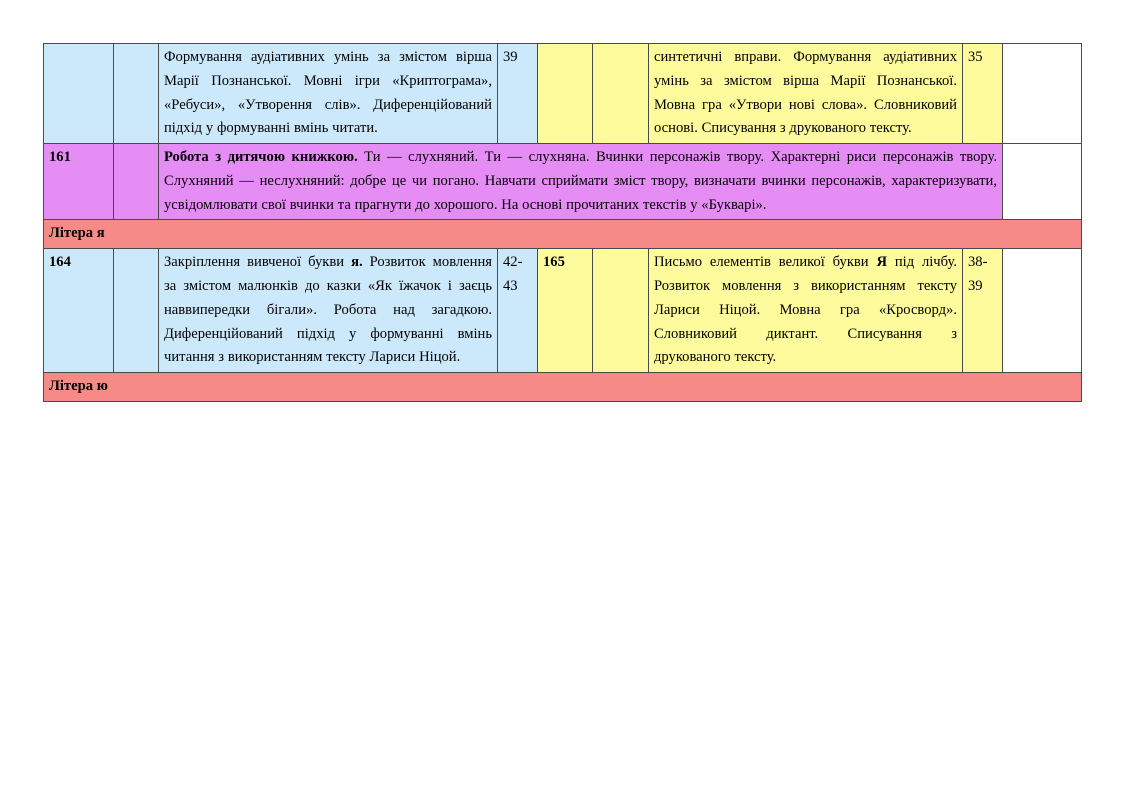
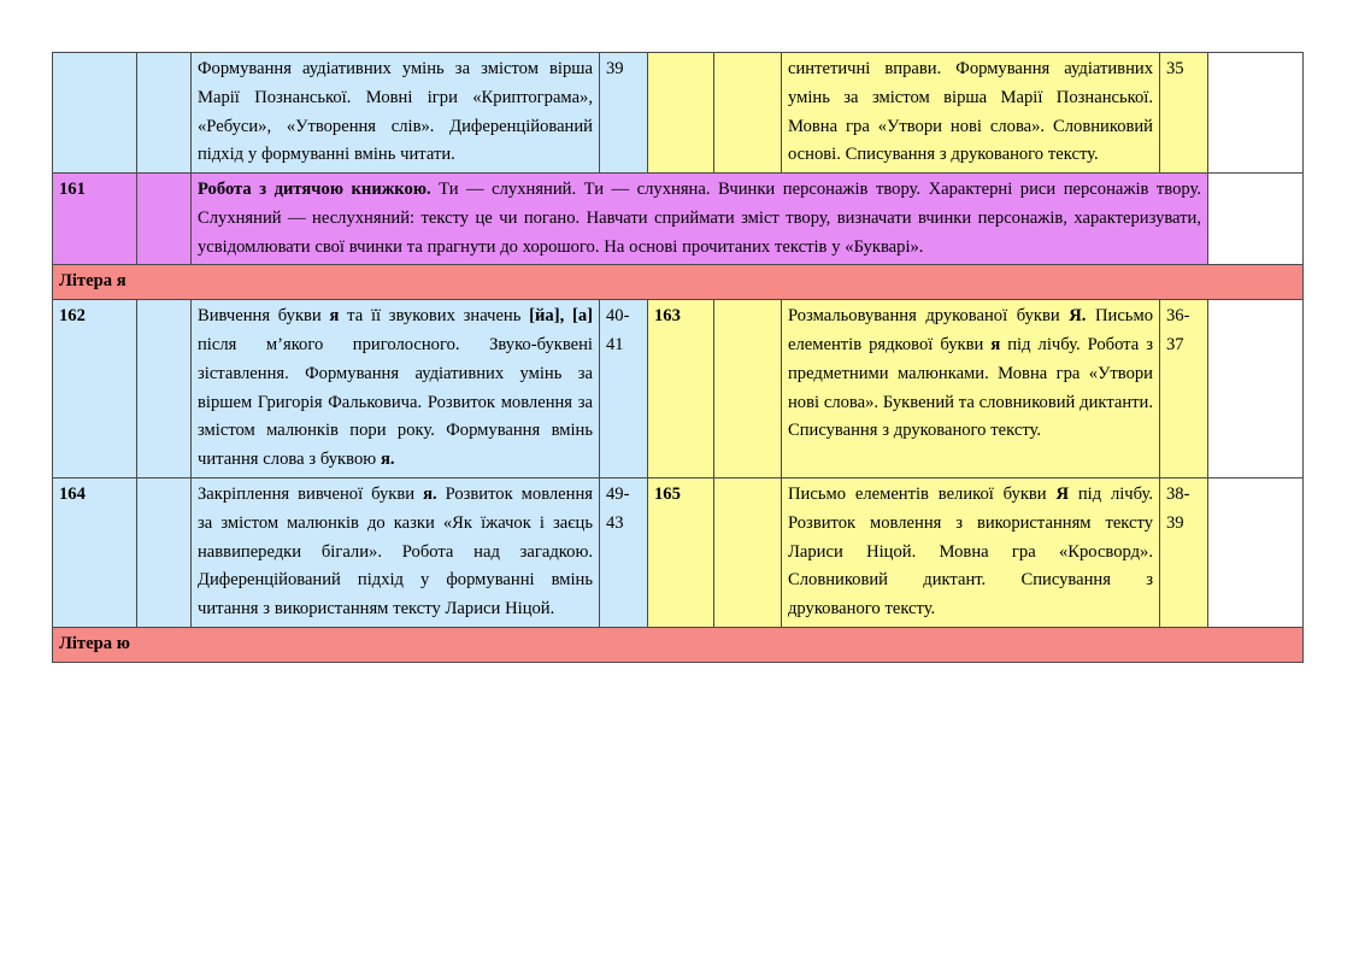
  		Формування аудіативних умінь за змістом вірша Марії Познанської. Мовні ігри «Криптограма», «Ребуси», «Утворення слів». Диференційований підхід у формуванні вмінь читати.	39			синтетичні вправи. Формування аудіативних умінь за змістом вірша Марії Познанської. Мовна гра «Утвори нові слова». Словниковий основі. Списування з друкованого тексту.	35
- 161		Робота з дитячою книжкою. Ти — слухняний. Ти — слухняна. Вчинки персонажів твору. Характерні риси персонажів твору. Слухняний — неслухняний: добре це чи погано. Навчати сприймати зміст твору, визначати вчинки персонажів, характеризувати, усвідомлювати свої вчинки та прагнути до хорошого. На основі прочитаних текстів у «Букварі».
+ 161		Робота з дитячою книжкою. Ти — слухняний. Ти — слухняна. Вчинки персонажів твору. Характерні риси персонажів твору. Слухняний — неслухняний: тексту це чи погано. Навчати сприймати зміст твору, визначати вчинки персонажів, характеризувати, усвідомлювати свої вчинки та прагнути до хорошого. На основі прочитаних текстів у «Букварі».
  Літера я
+ 162		Вивчення букви я та її звукових значень [йа], [а] після м’якого приголосного. Звуко-буквені зіставлення. Формування аудіативних умінь за віршем Григорія Фальковича. Розвиток мовлення за змістом малюнків пори року. Формування вмінь читання слова з буквою я.	40- 41	163		Розмальовування друкованої букви Я. Письмо елементів рядкової букви я під лічбу. Робота з предметними малюнками. Мовна гра «Утвори нові слова». Буквений та словниковий диктанти. Списування з друкованого тексту.	36- 37
- 164		Закріплення вивченої букви я. Розвиток мовлення за змістом малюнків до казки «Як їжачок і заєць наввипередки бігали». Робота над загадкою. Диференційований підхід у формуванні вмінь читання з використанням тексту Лариси Ніцой.	42- 43	165		Письмо елементів великої букви Я під лічбу. Розвиток мовлення з використанням тексту Лариси Ніцой. Мовна гра «Кросворд». Словниковий диктант. Списування з друкованого тексту.	38- 39
+ 164		Закріплення вивченої букви я. Розвиток мовлення за змістом малюнків до казки «Як їжачок і заєць наввипередки бігали». Робота над загадкою. Диференційований підхід у формуванні вмінь читання з використанням тексту Лариси Ніцой.	49- 43	165		Письмо елементів великої букви Я під лічбу. Розвиток мовлення з використанням тексту Лариси Ніцой. Мовна гра «Кросворд». Словниковий диктант. Списування з друкованого тексту.	38- 39
  Літера ю
